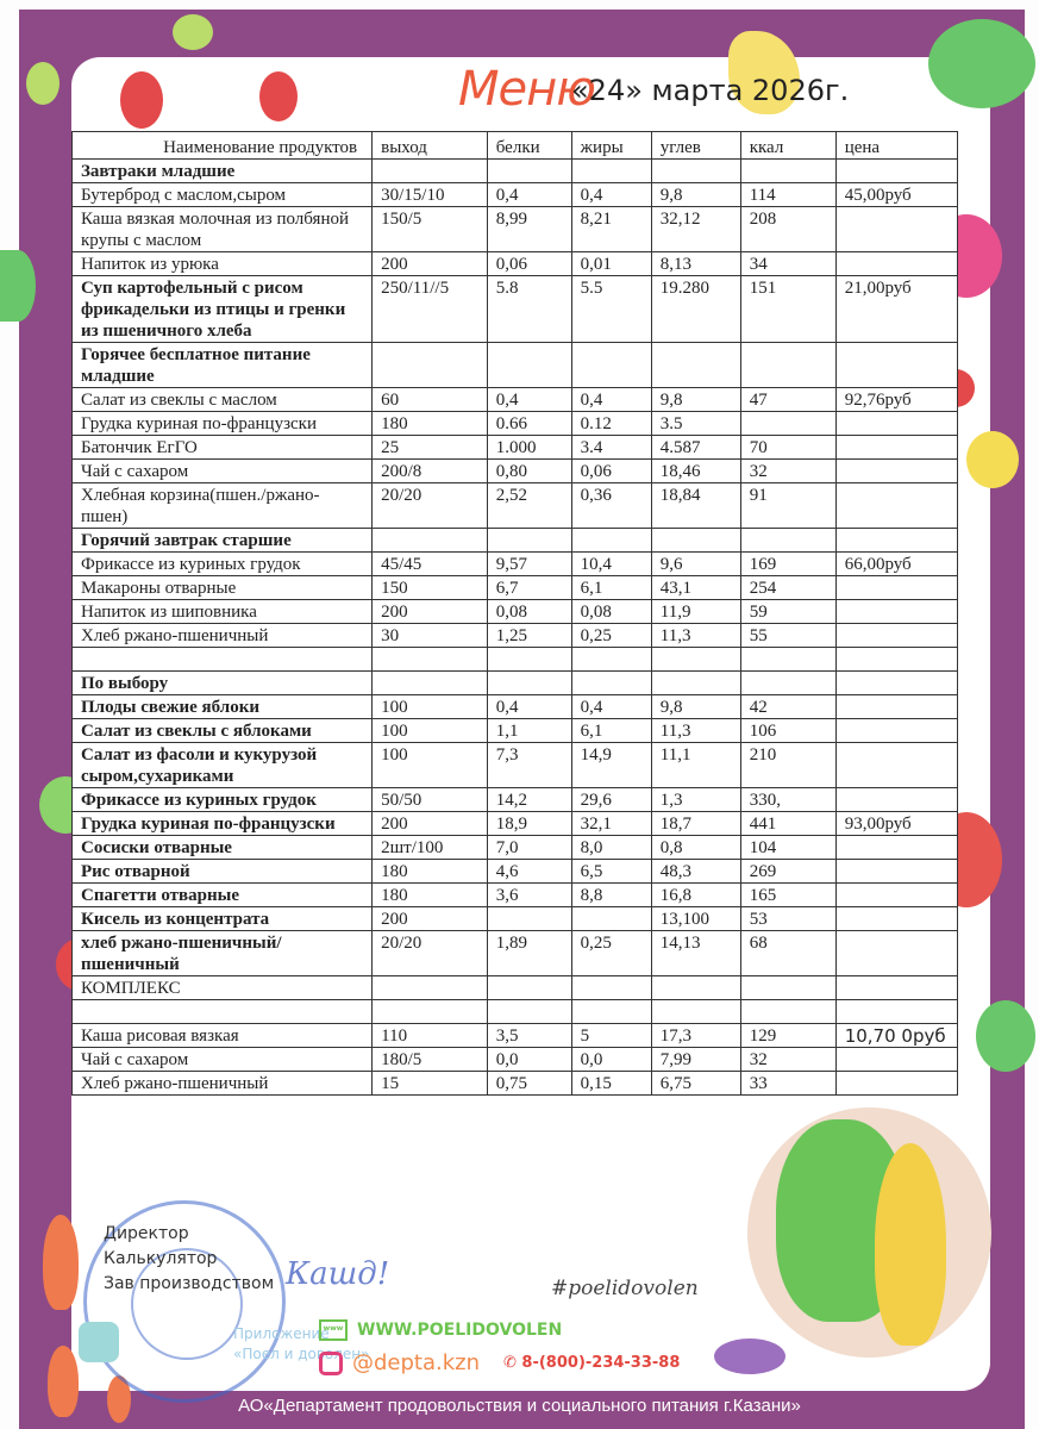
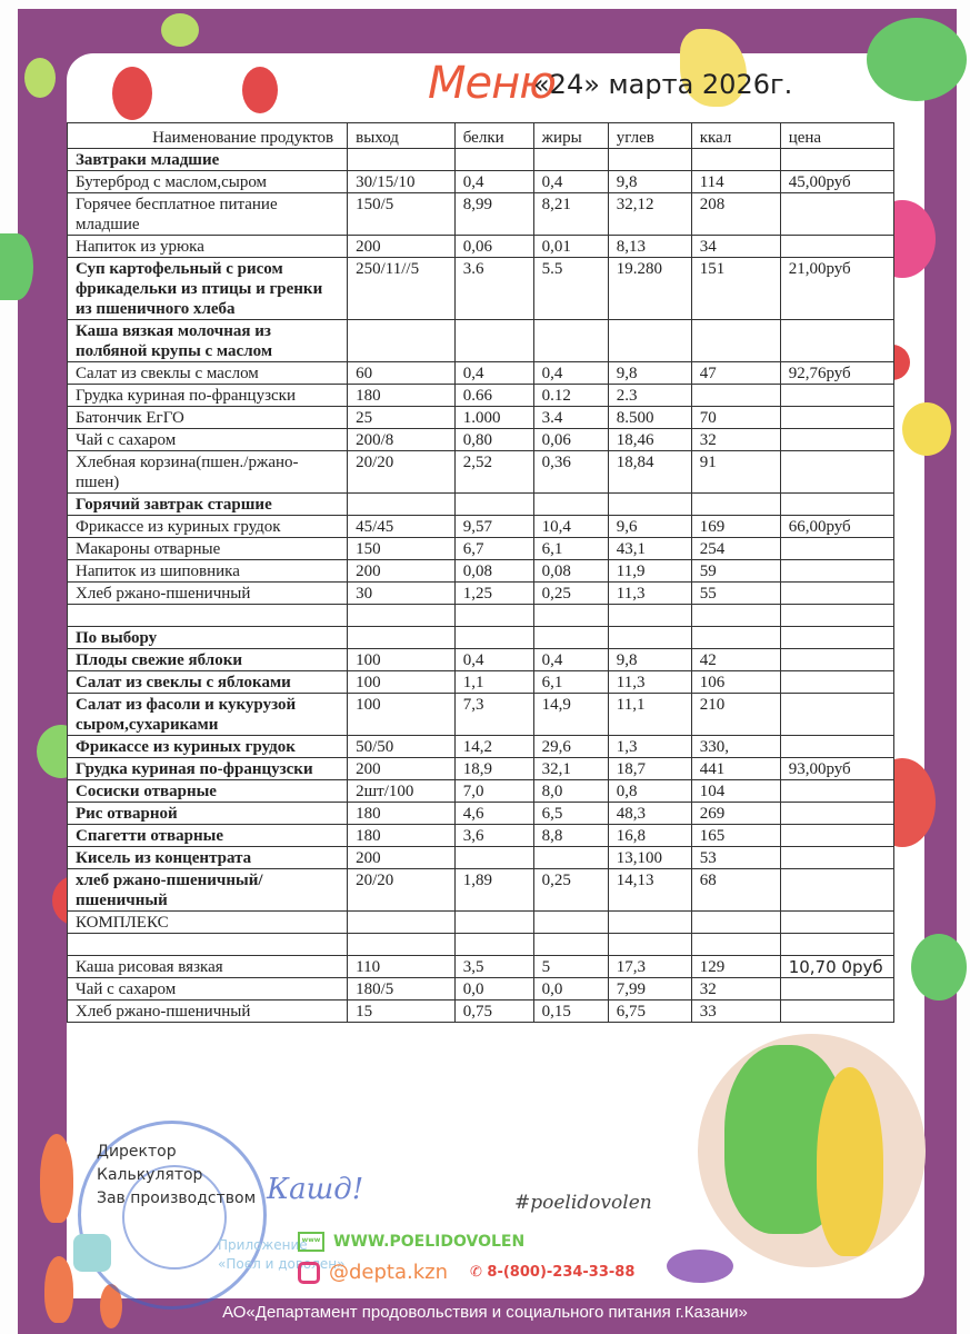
  Меню
  «24» марта 2026г.
  Наименование продуктов	выход	белки	жиры	углев	ккал	цена
  Завтраки младшие
  Бутерброд с маслом,сыром	30/15/10	0,4	0,4	9,8	114	45,00руб
- Каша вязкая молочная из полбяной крупы с маслом	150/5	8,99	8,21	32,12	208
+ Горячее бесплатное питание младшие	150/5	8,99	8,21	32,12	208
  Напиток из урюка	200	0,06	0,01	8,13	34
- Суп картофельный с рисом фрикадельки из птицы и гренки из пшеничного хлеба	250/11//5	5.8	5.5	19.280	151	21,00руб
+ Суп картофельный с рисом фрикадельки из птицы и гренки из пшеничного хлеба	250/11//5	3.6	5.5	19.280	151	21,00руб
- Горячее бесплатное питание младшие
+ Каша вязкая молочная из полбяной крупы с маслом
  Салат из свеклы с маслом	60	0,4	0,4	9,8	47	92,76руб
- Грудка куриная по-французски	180	0.66	0.12	3.5
+ Грудка куриная по-французски	180	0.66	0.12	2.3
- Батончик ЕгГО	25	1.000	3.4	4.587	70
+ Батончик ЕгГО	25	1.000	3.4	8.500	70
  Чай с сахаром	200/8	0,80	0,06	18,46	32
  Хлебная корзина(пшен./ржано-пшен)	20/20	2,52	0,36	18,84	91
  Горячий завтрак старшие
  Фрикассе из куриных грудок	45/45	9,57	10,4	9,6	169	66,00руб
  Макароны отварные	150	6,7	6,1	43,1	254
  Напиток из шиповника	200	0,08	0,08	11,9	59
  Хлеб ржано-пшеничный	30	1,25	0,25	11,3	55
  По выбору
  Плоды свежие яблоки	100	0,4	0,4	9,8	42
  Салат из свеклы с яблоками	100	1,1	6,1	11,3	106
  Салат из фасоли и кукурузой сыром,сухариками	100	7,3	14,9	11,1	210
  Фрикассе из куриных грудок	50/50	14,2	29,6	1,3	330,
  Грудка куриная по-французски	200	18,9	32,1	18,7	441	93,00руб
  Сосиски отварные	2шт/100	7,0	8,0	0,8	104
  Рис отварной	180	4,6	6,5	48,3	269
  Спагетти отварные	180	3,6	8,8	16,8	165
  Кисель из концентрата	200			13,100	53
  хлеб ржано-пшеничный/пшеничный	20/20	1,89	0,25	14,13	68
  КОМПЛЕКС
  Каша рисовая вязкая	110	3,5	5	17,3	129	10,70 0руб
  Чай с сахаром	180/5	0,0	0,0	7,99	32
  Хлеб ржано-пшеничный	15	0,75	0,15	6,75	33
  Директор
  Калькулятор
  Зав производством
  Кашд!
  Приложение
  «Поел и доволен»
  WWW.POELIDOVOLEN
  @depta.kzn
  ✆ 8-(800)-234-33-88
  #poelidovolen
  АО«Департамент продовольствия и социального питания г.Казани»
